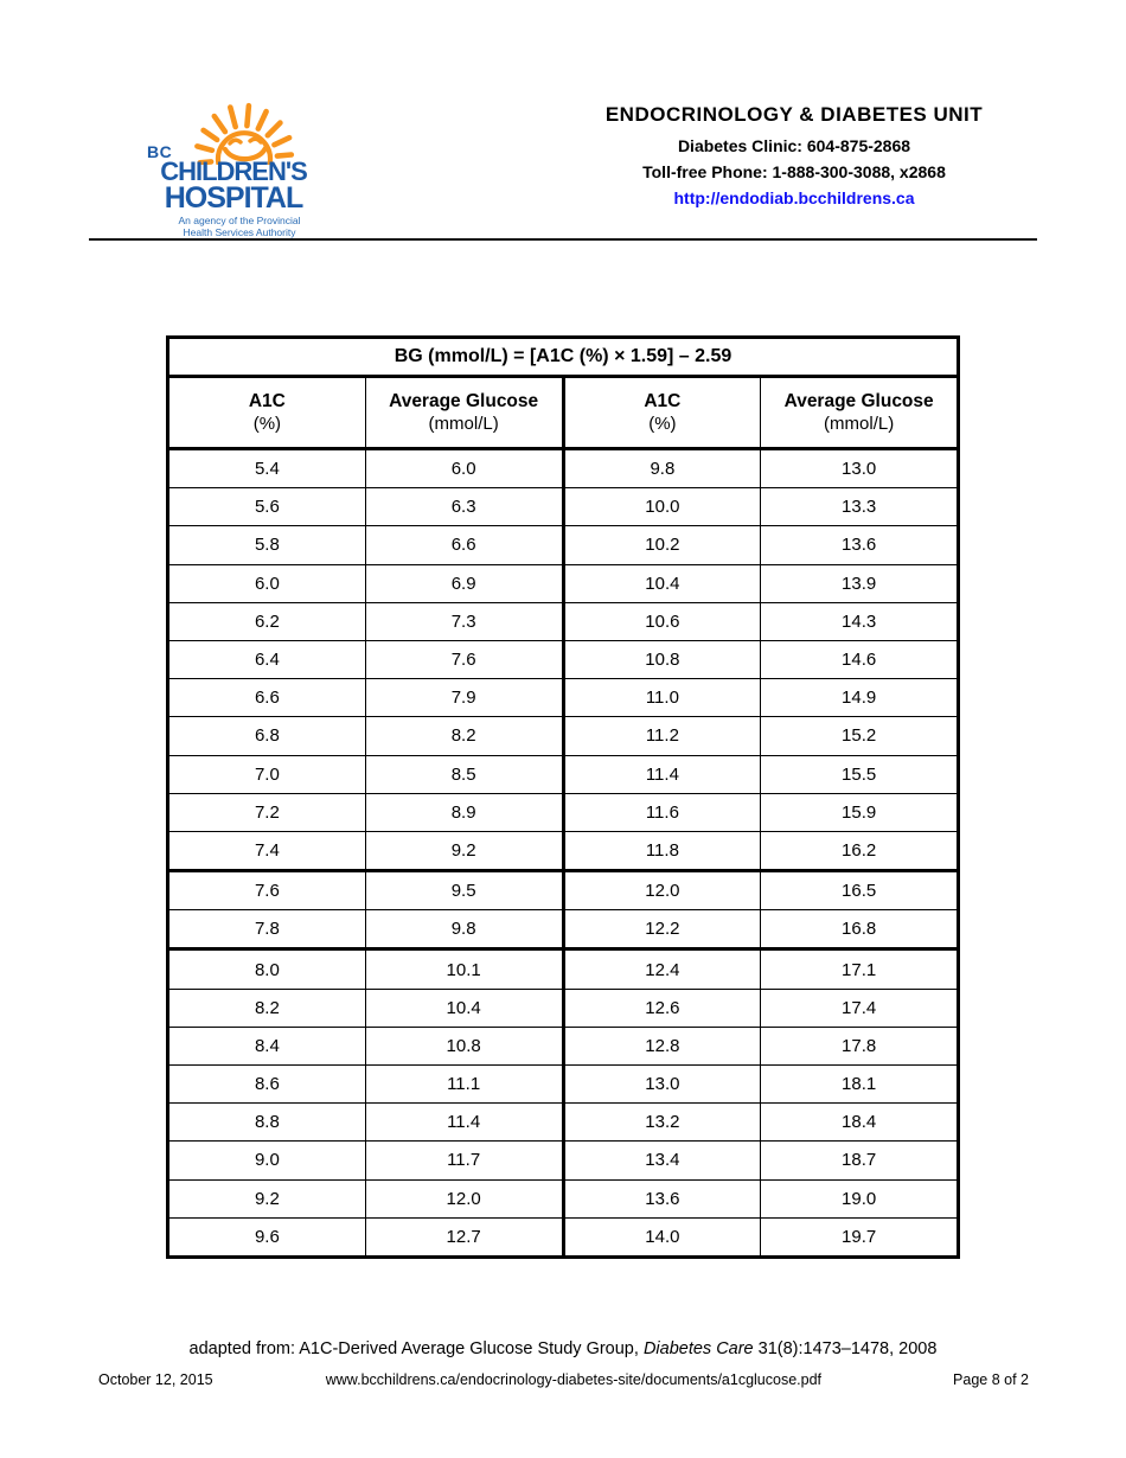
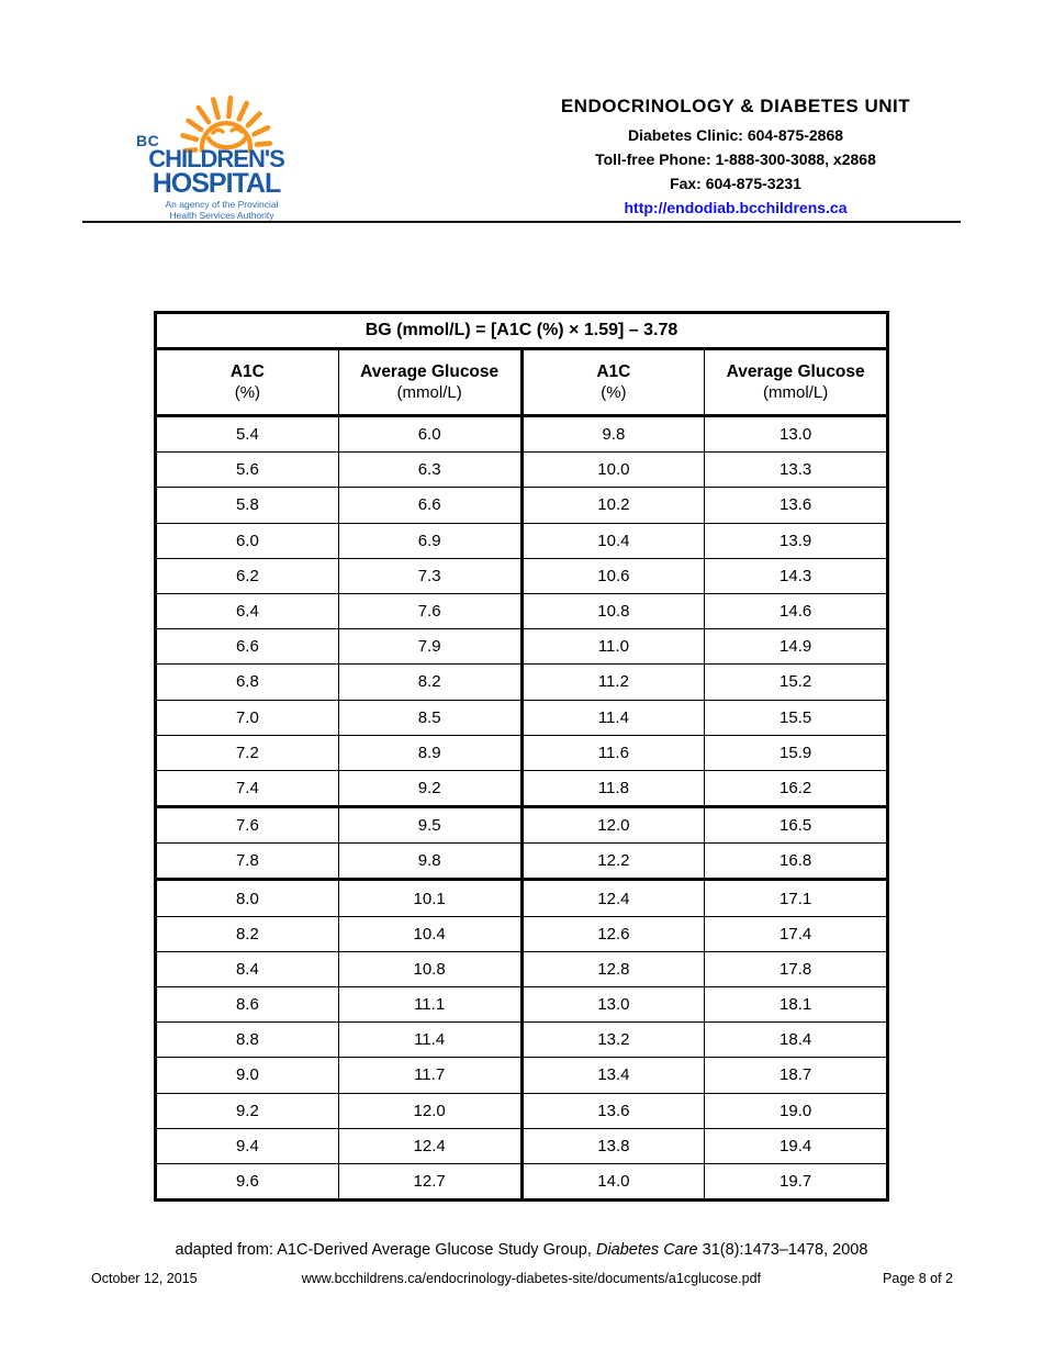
  BC
  CHILDREN'S
  HOSPITAL
  An agency of the Provincial
  Health Services Authority
  ENDOCRINOLOGY & DIABETES UNIT
  Diabetes Clinic: 604-875-2868
  Toll-free Phone: 1-888-300-3088, x2868
+ Fax: 604-875-3231
  http://endodiab.bcchildrens.ca
- BG (mmol/L) = [A1C (%) × 1.59] – 2.59
+ BG (mmol/L) = [A1C (%) × 1.59] – 3.78
  A1C (%)	Average Glucose (mmol/L)	A1C (%)	Average Glucose (mmol/L)
  5.4	6.0	9.8	13.0
  5.6	6.3	10.0	13.3
  5.8	6.6	10.2	13.6
  6.0	6.9	10.4	13.9
  6.2	7.3	10.6	14.3
  6.4	7.6	10.8	14.6
  6.6	7.9	11.0	14.9
  6.8	8.2	11.2	15.2
  7.0	8.5	11.4	15.5
  7.2	8.9	11.6	15.9
  7.4	9.2	11.8	16.2
  7.6	9.5	12.0	16.5
  7.8	9.8	12.2	16.8
  8.0	10.1	12.4	17.1
  8.2	10.4	12.6	17.4
  8.4	10.8	12.8	17.8
  8.6	11.1	13.0	18.1
  8.8	11.4	13.2	18.4
  9.0	11.7	13.4	18.7
  9.2	12.0	13.6	19.0
+ 9.4	12.4	13.8	19.4
  9.6	12.7	14.0	19.7
  adapted from: A1C-Derived Average Glucose Study Group, Diabetes Care 31(8):1473–1478, 2008
  October 12, 2015
  www.bcchildrens.ca/endocrinology-diabetes-site/documents/a1cglucose.pdf
  Page 8 of 2
